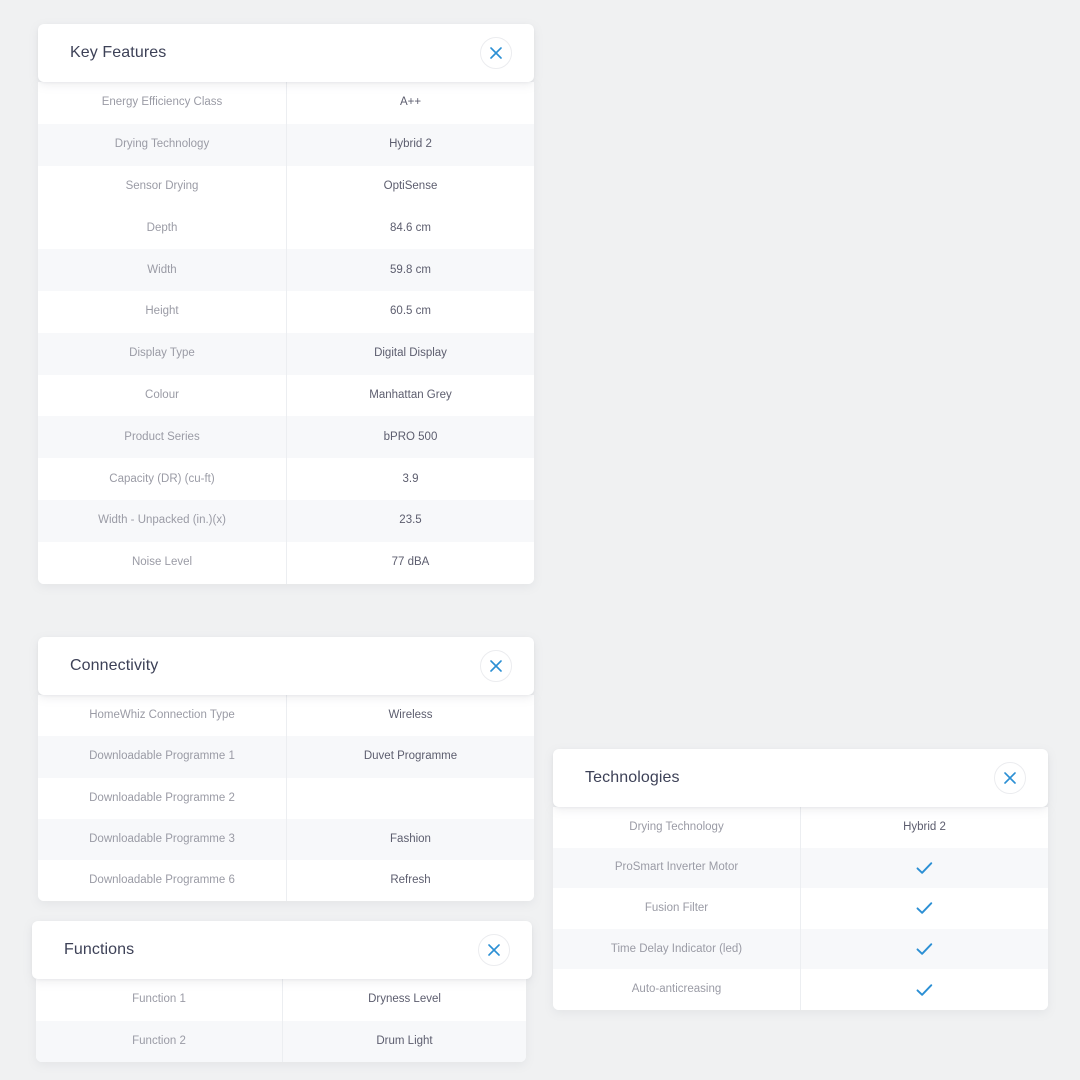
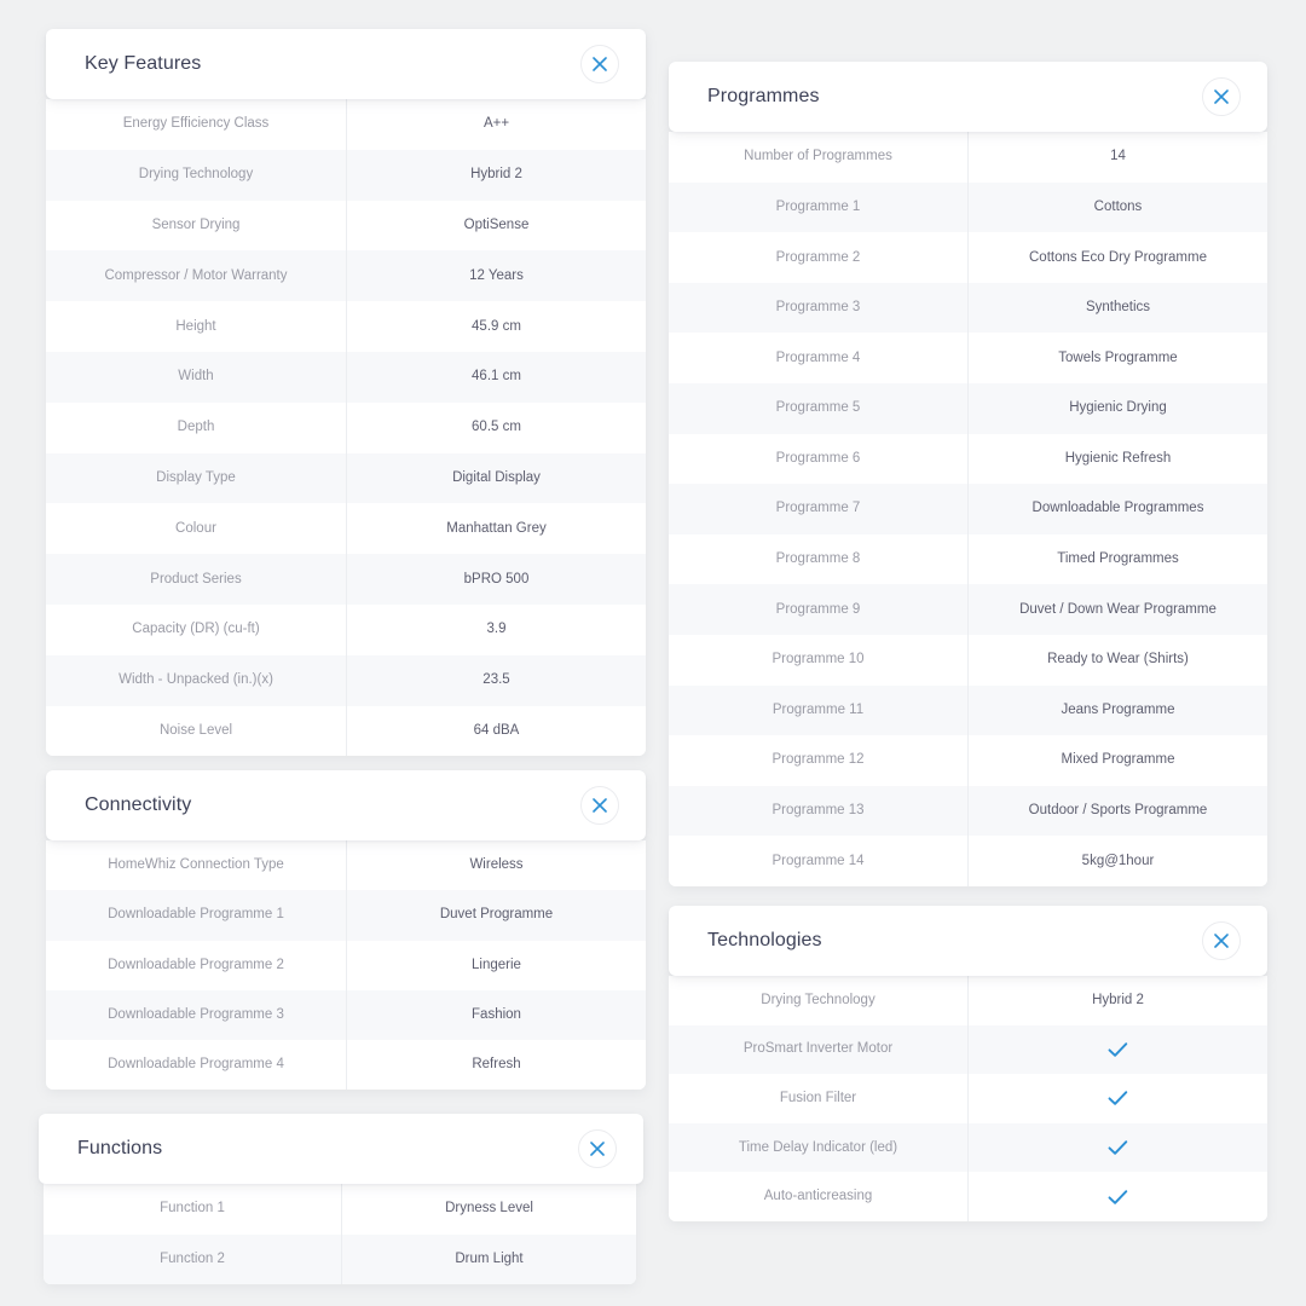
  Key Features
  Energy Efficiency Class
  A++
  Drying Technology
  Hybrid 2
  Sensor Drying
  OptiSense
+ Compressor / Motor Warranty
+ 12 Years
- Depth
+ Height
- 84.6 cm
+ 45.9 cm
  Width
- 59.8 cm
+ 46.1 cm
- Height
+ Depth
  60.5 cm
  Display Type
  Digital Display
  Colour
  Manhattan Grey
  Product Series
  bPRO 500
  Capacity (DR) (cu-ft)
  3.9
  Width - Unpacked (in.)(x)
  23.5
  Noise Level
- 77 dBA
+ 64 dBA
  Connectivity
  HomeWhiz Connection Type
  Wireless
  Downloadable Programme 1
  Duvet Programme
  Downloadable Programme 2
+ Lingerie
  Downloadable Programme 3
  Fashion
- Downloadable Programme 6
+ Downloadable Programme 4
  Refresh
  Functions
  Function 1
  Dryness Level
  Function 2
  Drum Light
+ Programmes
+ Number of Programmes
+ 14
+ Programme 1
+ Cottons
+ Programme 2
+ Cottons Eco Dry Programme
+ Programme 3
+ Synthetics
+ Programme 4
+ Towels Programme
+ Programme 5
+ Hygienic Drying
+ Programme 6
+ Hygienic Refresh
+ Programme 7
+ Downloadable Programmes
+ Programme 8
+ Timed Programmes
+ Programme 9
+ Duvet / Down Wear Programme
+ Programme 10
+ Ready to Wear (Shirts)
+ Programme 11
+ Jeans Programme
+ Programme 12
+ Mixed Programme
+ Programme 13
+ Outdoor / Sports Programme
+ Programme 14
+ 5kg@1hour
  Technologies
  Drying Technology
  Hybrid 2
  ProSmart Inverter Motor
  Fusion Filter
  Time Delay Indicator (led)
  Auto-anticreasing
